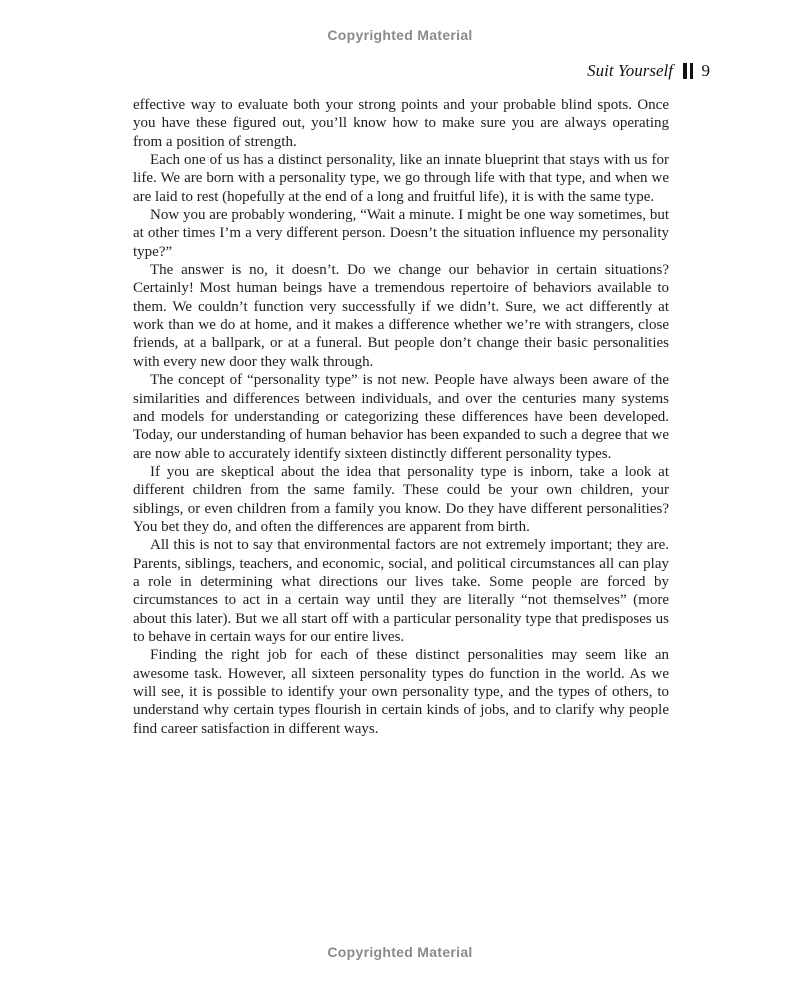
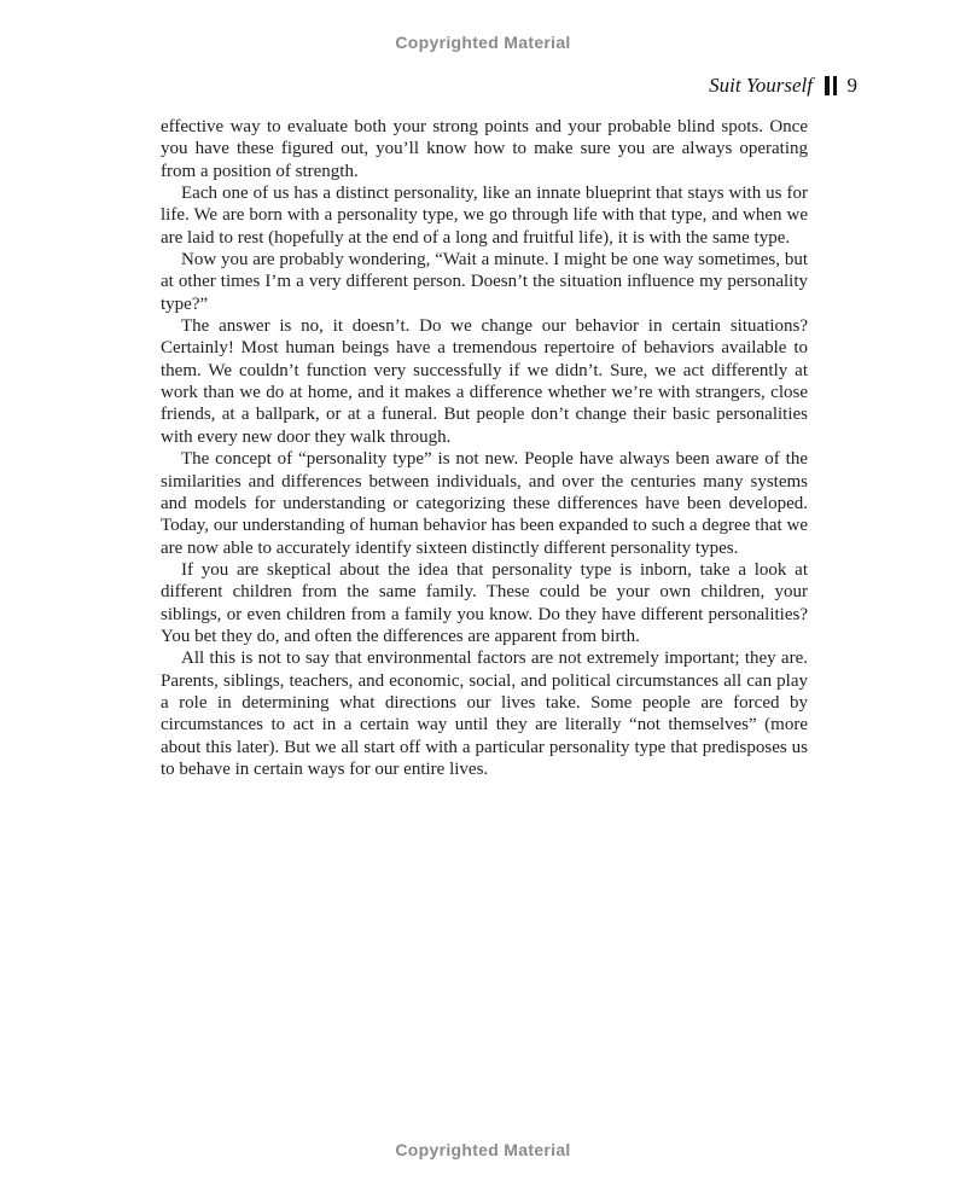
  Copyrighted Material
  Suit Yourself
  9
  effective way to evaluate both your strong points and your probable blind spots. Once you have these figured out, you’ll know how to make sure you are always operating from a position of strength.
  Each one of us has a distinct personality, like an innate blueprint that stays with us for life. We are born with a personality type, we go through life with that type, and when we are laid to rest (hopefully at the end of a long and fruitful life), it is with the same type.
  Now you are probably wondering, “Wait a minute. I might be one way sometimes, but at other times I’m a very different person. Doesn’t the situation influence my personality type?”
  The answer is no, it doesn’t. Do we change our behavior in certain situations? Certainly! Most human beings have a tremendous repertoire of behaviors available to them. We couldn’t function very successfully if we didn’t. Sure, we act differently at work than we do at home, and it makes a difference whether we’re with strangers, close friends, at a ballpark, or at a funeral. But people don’t change their basic personalities with every new door they walk through.
  The concept of “personality type” is not new. People have always been aware of the similarities and differences between individuals, and over the centuries many systems and models for understanding or categorizing these differences have been developed. Today, our understanding of human behavior has been expanded to such a degree that we are now able to accurately identify sixteen distinctly different personality types.
  If you are skeptical about the idea that personality type is inborn, take a look at different children from the same family. These could be your own children, your siblings, or even children from a family you know. Do they have different personalities? You bet they do, and often the differences are apparent from birth.
  All this is not to say that environmental factors are not extremely important; they are. Parents, siblings, teachers, and economic, social, and political circumstances all can play a role in determining what directions our lives take. Some people are forced by circumstances to act in a certain way until they are literally “not themselves” (more about this later). But we all start off with a particular personality type that predisposes us to behave in certain ways for our entire lives.
- Finding the right job for each of these distinct personalities may seem like an awesome task. However, all sixteen personality types do function in the world. As we will see, it is possible to identify your own personality type, and the types of others, to understand why certain types flourish in certain kinds of jobs, and to clarify why people find career satisfaction in different ways.
  Copyrighted Material
